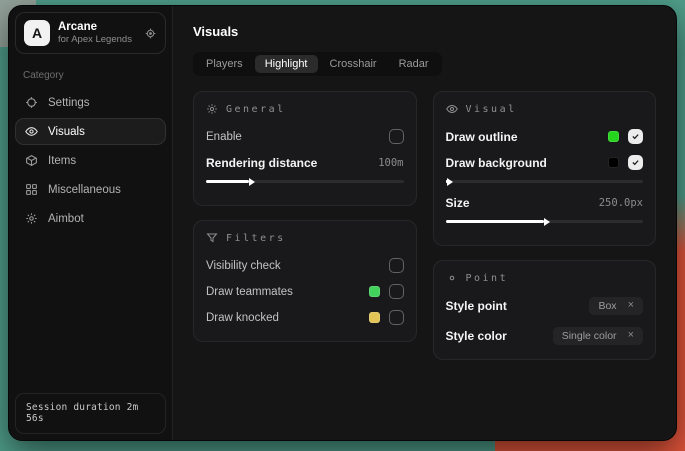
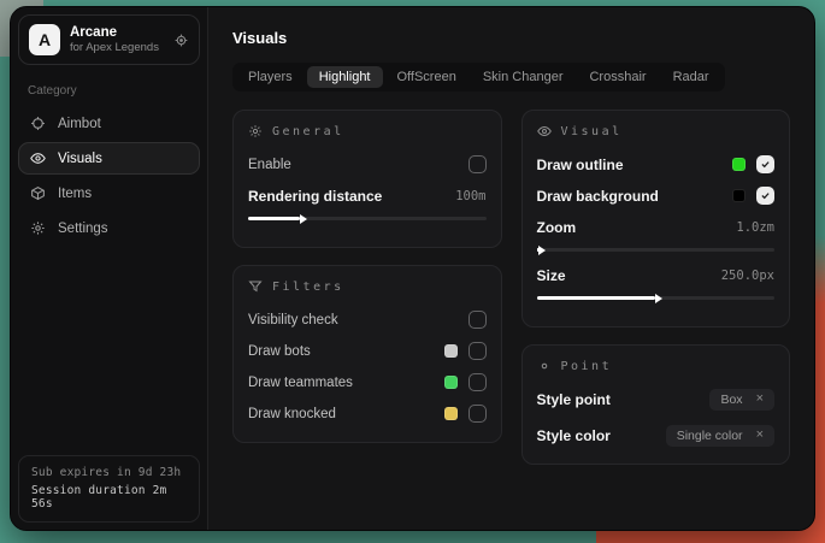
  A
  Arcane
  for Apex Legends
  Category
- Settings
+ Aimbot
  Visuals
  Items
- Miscellaneous
- Aimbot
+ Settings
+ Sub expires in 9d 23h
  Session duration 2m 56s
  Visuals
  Players
  Highlight
+ OffScreen
+ Skin Changer
  Crosshair
  Radar
  General
  Enable
  Rendering distance
  100m
  Filters
  Visibility check
+ Draw bots
  Draw teammates
  Draw knocked
  Visual
  Draw outline
  Draw background
+ Zoom
+ 1.0zm
  Size
  250.0px
  Point
  Style point
  Box
  ×
  Style color
  Single color
  ×
